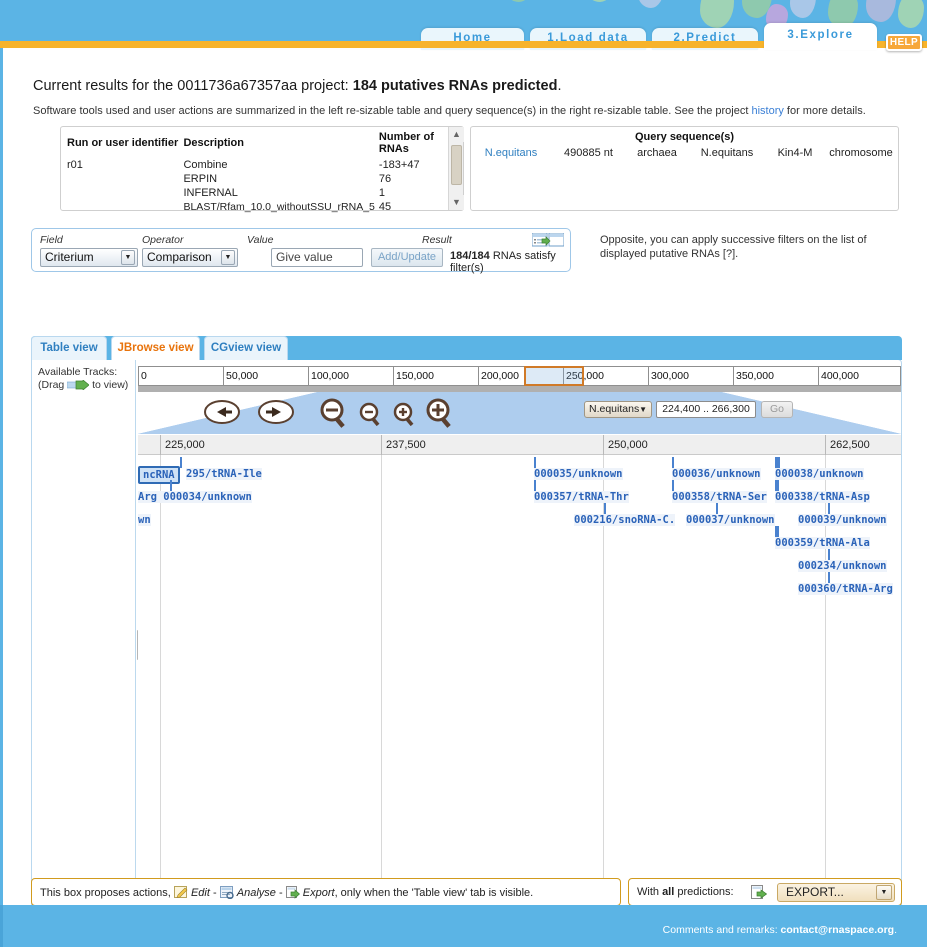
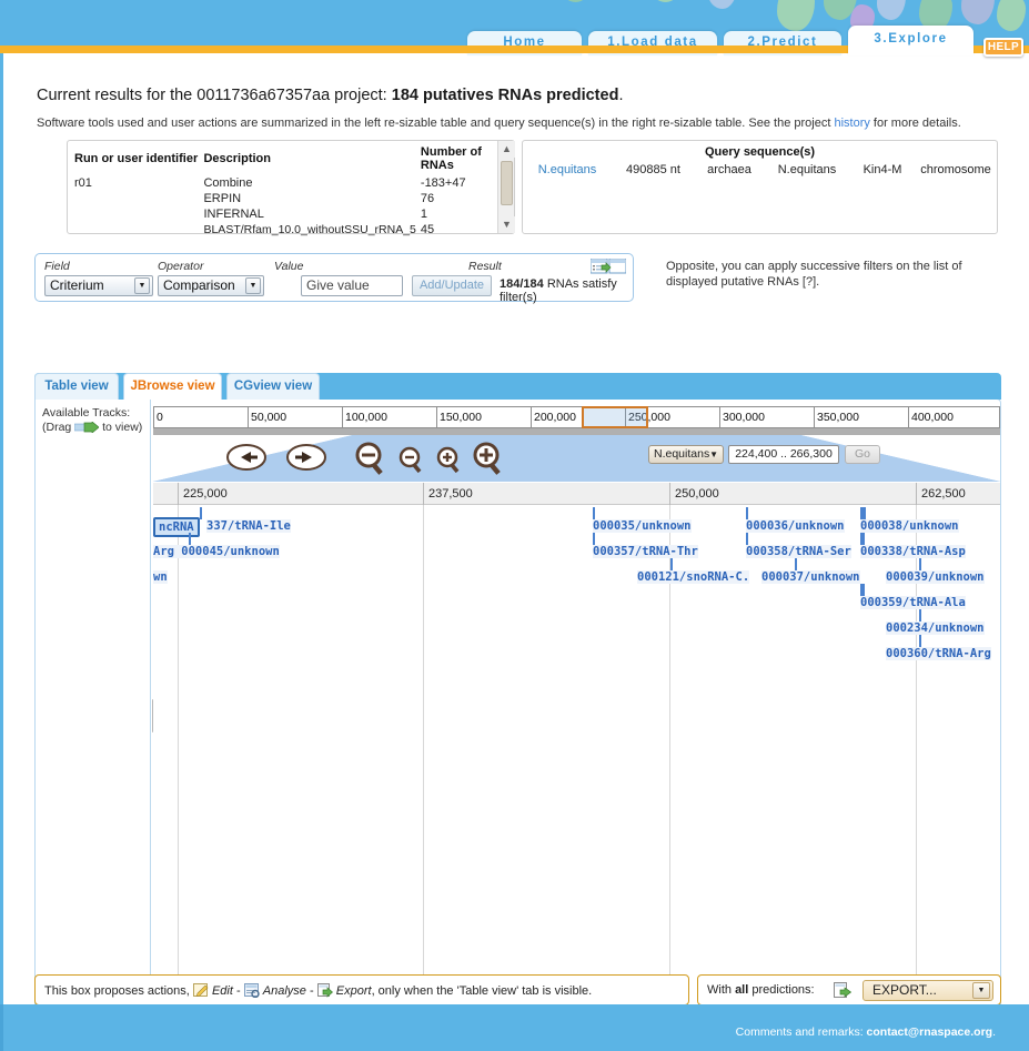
  Home
  1.Load data
  2.Predict
  3.Explore
  HELP
  Current results for the 0011736a67357aa project: 184 putatives RNAs predicted.
  Software tools used and user actions are summarized in the left re-sizable table and query sequence(s) in the right re-sizable table. See the project history for more details.
  Run or user identifier	Description	Number of RNAs
  r01	Combine	-183+47
  	ERPIN	76
  	INFERNAL	1
  	BLAST/Rfam_10.0_withoutSSU_rRNA_5	45
  ▲
  ▼
  Query sequence(s)
  N.equitans	490885 nt	archaea	N.equitans	Kin4-M	chromosome
  Field
  Operator
  Value
  Result
  Criterium
  Comparison
  Give value
  Add/Update
  184/184 RNAs satisfy filter(s)
  Opposite, you can apply successive filters on the list of displayed putative RNAs [?].
  Table view
  JBrowse view
  CGview view
  Available Tracks:
  (Drag to view)
  0
  50,000
  100,000
  150,000
  200,000
  250,000
  300,000
  350,000
  400,000
  N.equitans
  ▼
  224,400 .. 266,300
  Go
  225,000
  237,500
  250,000
  262,500
  ncRNA
- 295/tRNA-Ile
+ 337/tRNA-Ile
- Arg 000034/unknown
+ Arg 000045/unknown
  wn
  000035/unknown
  000357/tRNA-Thr
- 000216/snoRNA-C.
+ 000121/snoRNA-C.
  000036/unknown
  000358/tRNA-Ser
  000037/unknown
  000038/unknown
  000338/tRNA-Asp
  000039/unknown
  000359/tRNA-Ala
  000234/unknown
  000360/tRNA-Arg
  This box proposes actions, Edit - Analyse - Export, only when the 'Table view' tab is visible.
  With all predictions:
  EXPORT...
  Comments and remarks: contact@rnaspace.org.
